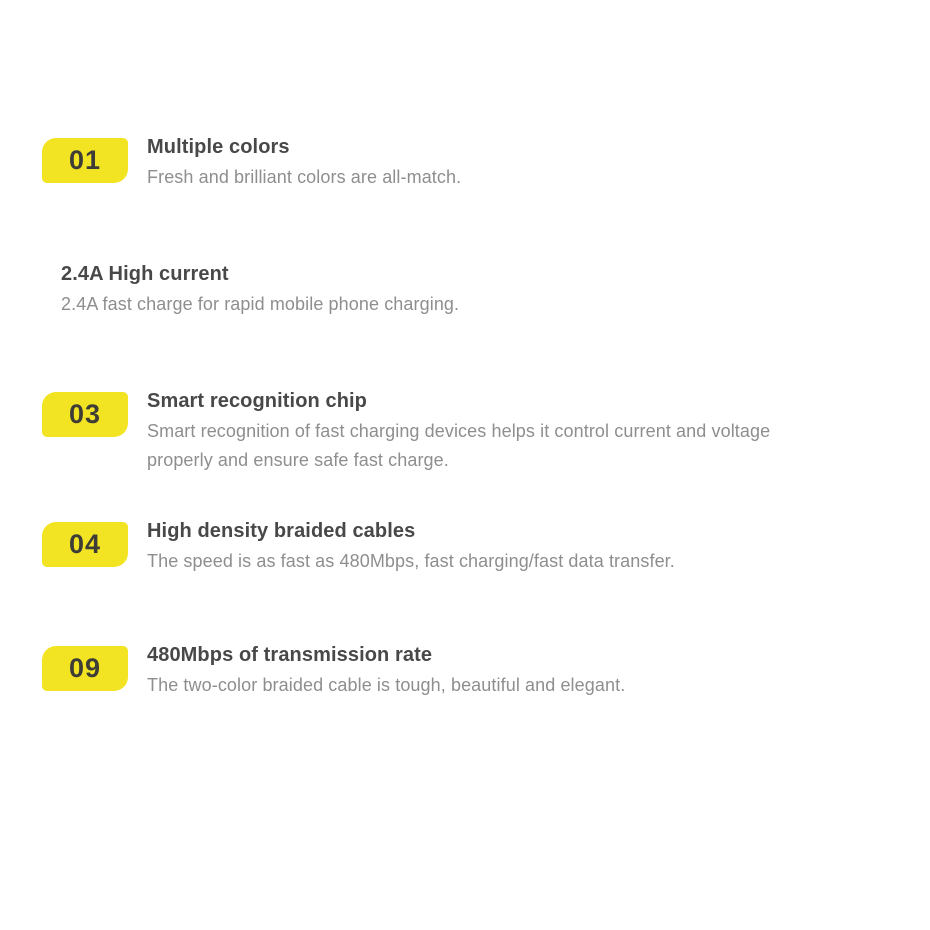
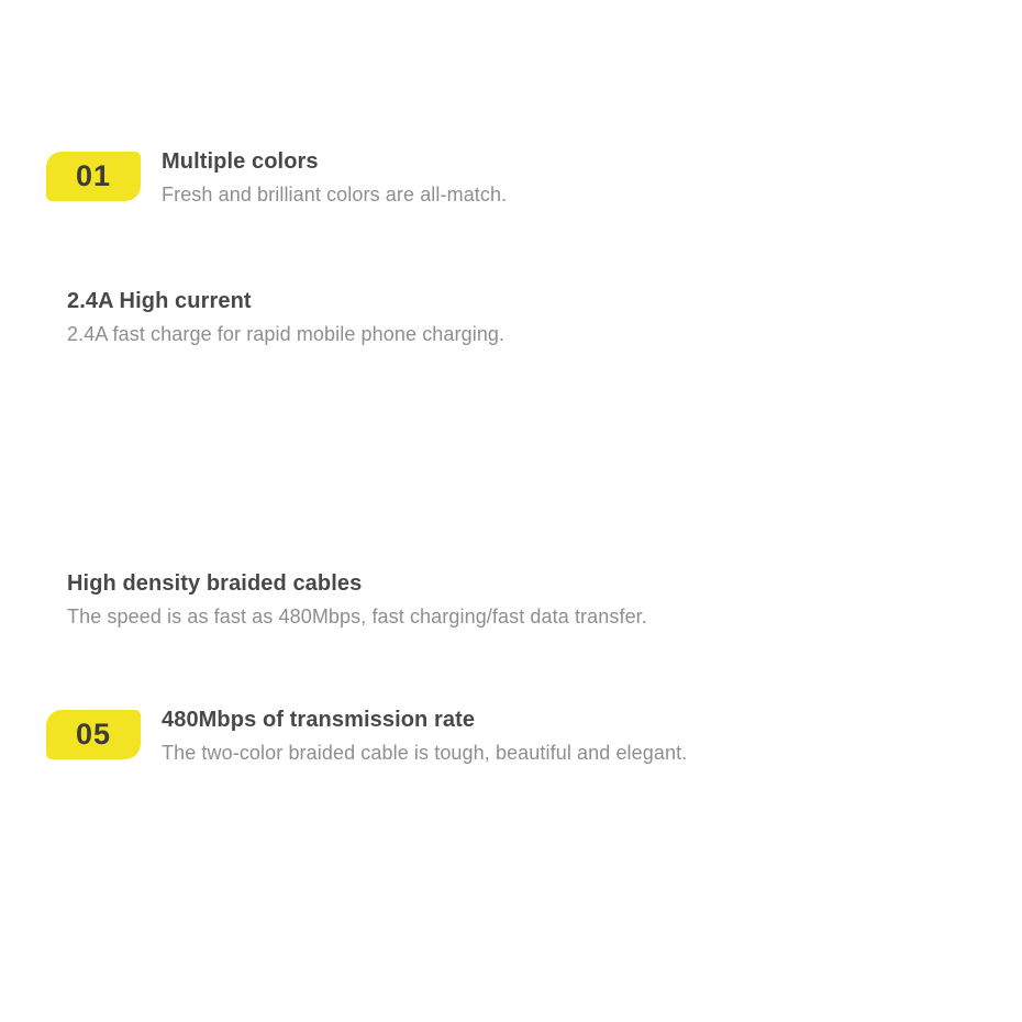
  01
  Multiple colors
  Fresh and brilliant colors are all-match.
  2.4A High current
  2.4A fast charge for rapid mobile phone charging.
- 03
- Smart recognition chip
- Smart recognition of fast charging devices helps it control current and voltage
- properly and ensure safe fast charge.
- 04
  High density braided cables
  The speed is as fast as 480Mbps, fast charging/fast data transfer.
- 09
+ 05
  480Mbps of transmission rate
  The two-color braided cable is tough, beautiful and elegant.
